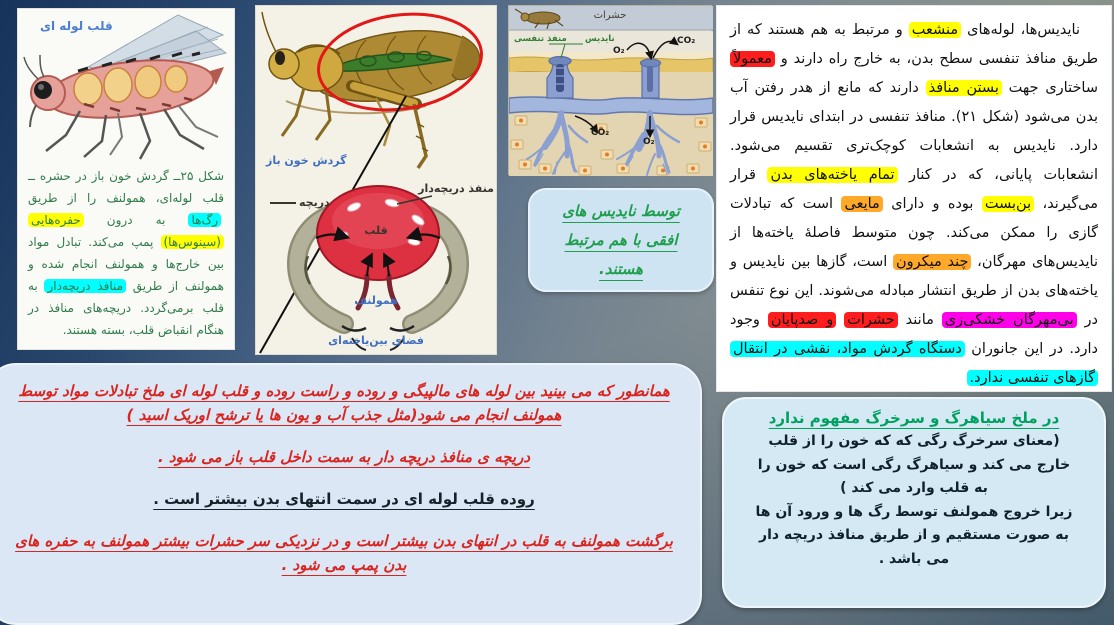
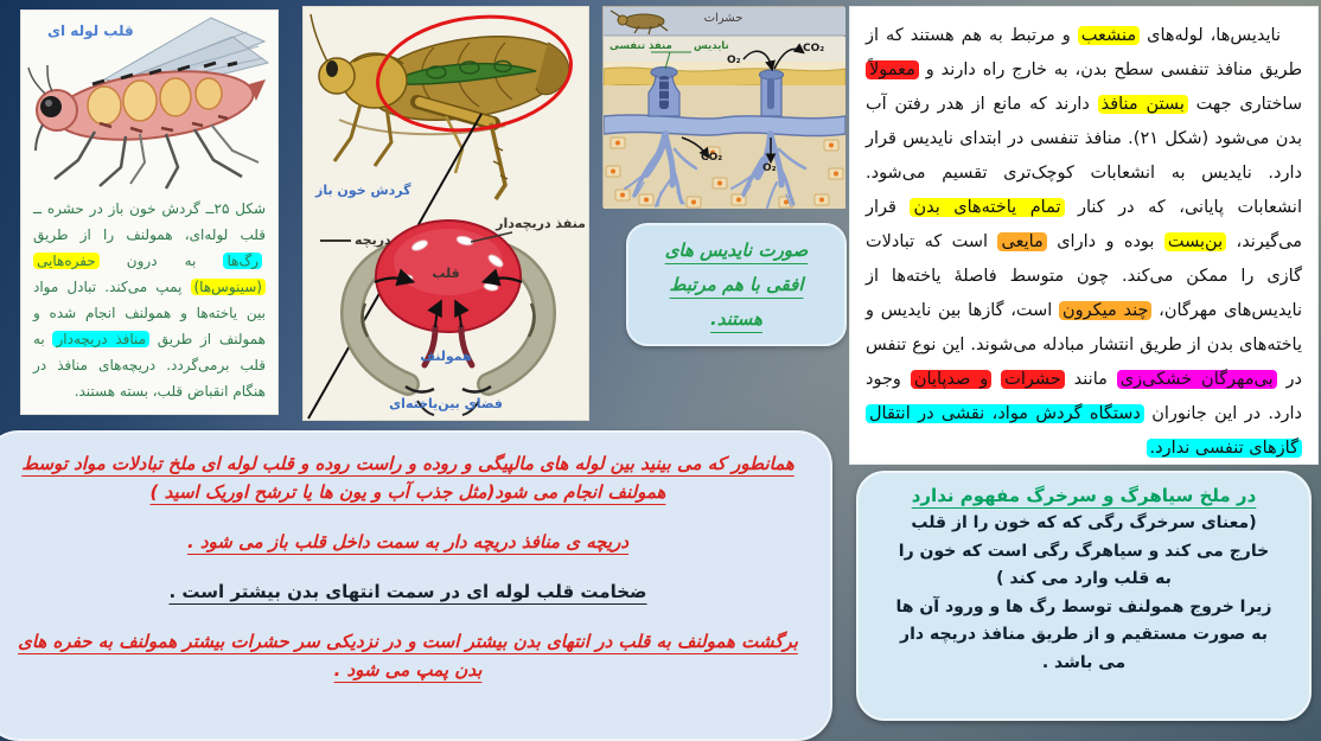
  قلب لوله ای
- شکل ۲۵ــ گردش خون باز در حشره ــ قلب لوله‌ای، همولنف را از طریق رگها به درون حفره‌هایی (سینوس‌ها) پمپ می‌کند. تبادل مواد بین خارج‌ها و همولنف انجام شده و همولنف از طریق منافذ دریچه‌دار به قلب برمی‌گردد. دریچه‌های منافذ در هنگام انقباض قلب، بسته هستند.
+ شکل ۲۵ــ گردش خون باز در حشره ــ قلب لوله‌ای، همولنف را از طریق رگها به درون حفره‌هایی (سینوس‌ها) پمپ می‌کند. تبادل مواد بین یاخته‌ها و همولنف انجام شده و همولنف از طریق منافذ دریچه‌دار به قلب برمی‌گردد. دریچه‌های منافذ در هنگام انقباض قلب، بسته هستند.
  گردش خون باز
  دریچه
  منفذ دریچه‌دار
  قلب
  همولنف
  فضای بین‌یاخته‌ای
  حشرات
  منفذ تنفسی
  نایدیس
  O₂
  CO₂
  CO₂
  O₂
- توسط نایدیس های افقی با هم مرتبط هستند.
+ صورت نایدیس های افقی با هم مرتبط هستند.
  نایدیس‌ها، لوله‌های منشعب و مرتبط به هم هستند که از طریق منافذ تنفسی سطح بدن، به خارج راه دارند و معمولاً ساختاری جهت بستن منافذ دارند که مانع از هدر رفتن آب بدن می‌شود (شکل ۲۱). منافذ تنفسی در ابتدای نایدیس قرار دارد. نایدیس به انشعابات کوچک‌تری تقسیم می‌شود. انشعابات پایانی، که در کنار تمام یاخته‌های بدن قرار میگیرند، بن‌بست بوده و دارای مایعی است که تبادلات گازی را ممکن می‌کند. چون متوسط فاصلهٔ یاخته‌ها از نایدیس‌های مهرگان، چند میکرون است، گازها بین نایدیس و یاخته‌های بدن از طریق انتشار مبادله می‌شوند. این نوع تنفس در بی‌مهرگان خشکی‌زی مانند حشرات و صدپایان وجود دارد. در این جانوران دستگاه گردش مواد، نقشی در انتقال گازهای تنفسی ندارد.
  همانطور که می بینید بین لوله های مالپیگی و روده و راست روده و قلب لوله ای ملخ تبادلات مواد توسط همولنف انجام می شود(مثل جذب آب و یون ها یا ترشح اوریک اسید )
  دریچه ی منافذ دریچه دار به سمت داخل قلب باز می شود .
- روده قلب لوله ای در سمت انتهای بدن بیشتر است .
+ ضخامت قلب لوله ای در سمت انتهای بدن بیشتر است .
  برگشت همولنف به قلب در انتهای بدن بیشتر است و در نزدیکی سر حشرات بیشتر همولنف به حفره های بدن پمپ می شود .
  در ملخ سیاهرگ و سرخرگ مفهوم ندارد
  (معنای سرخرگ رگی که که خون را از قلب
  خارج می کند و سیاهرگ رگی است که خون را
  به قلب وارد می کند )
  زیرا خروج همولنف توسط رگ ها و ورود آن ها
  به صورت مستقیم و از طریق منافذ دریچه دار
  می باشد .
